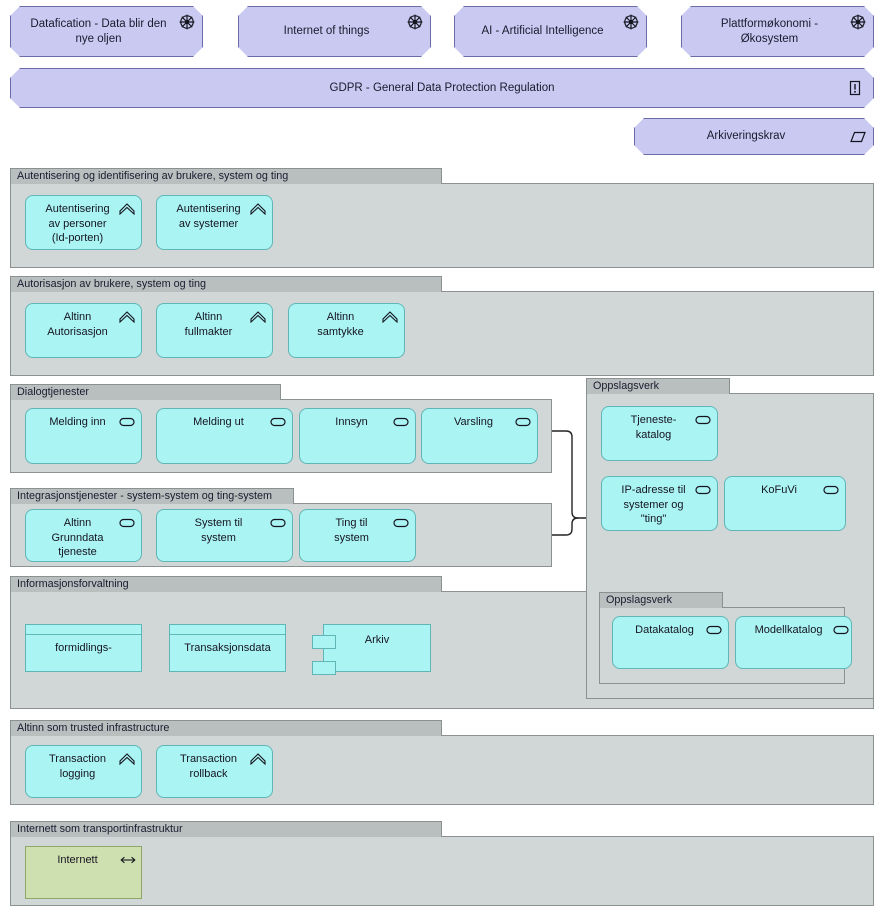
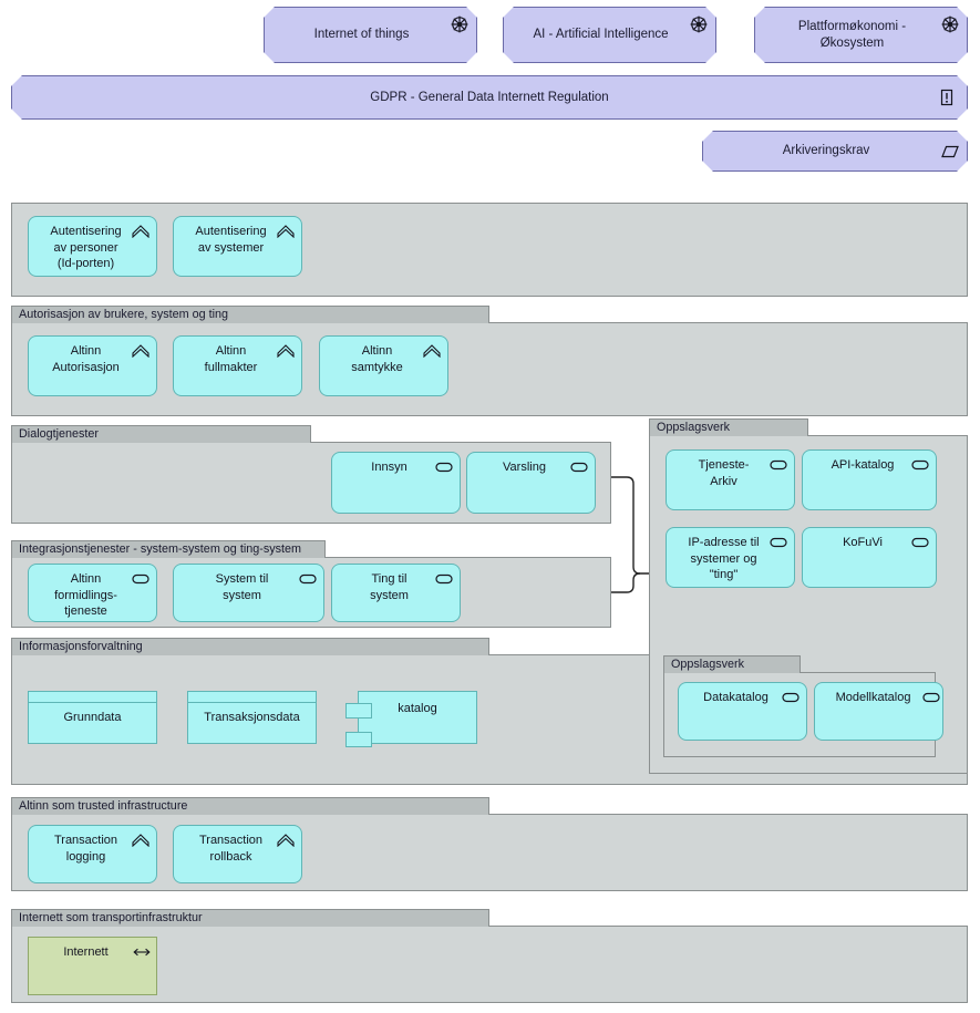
- Datafication - Data blir den nye oljen
  Internet of things
  AI - Artificial Intelligence
  Plattformøkonomi - Økosystem
- GDPR - General Data Protection Regulation
+ GDPR - General Data Internett Regulation
  Arkiveringskrav
- Autentisering og identifisering av brukere, system og ting
  Autentisering
  av personer
  (Id-porten)
  Autentisering
  av systemer
  Autorisasjon av brukere, system og ting
  Altinn
  Autorisasjon
  Altinn
  fullmakter
  Altinn
  samtykke
  Informasjonsforvaltning
- formidlings-
+ Grunndata
  Transaksjonsdata
- Arkiv
+ katalog
  Dialogtjenester
- Melding inn
- Melding ut
  Innsyn
  Varsling
  Integrasjonstjenester - system-system og ting-system
  Altinn
- Grunndata
+ formidlings-
  tjeneste
  System til
  system
  Ting til
  system
  Oppslagsverk
  Tjeneste-
- katalog
+ Arkiv
+ API-katalog
  IP-adresse til
  systemer og
  "ting"
  KoFuVi
  Oppslagsverk
  Datakatalog
  Modellkatalog
  Altinn som trusted infrastructure
  Transaction
  logging
  Transaction
  rollback
  Internett som transportinfrastruktur
  Internett
